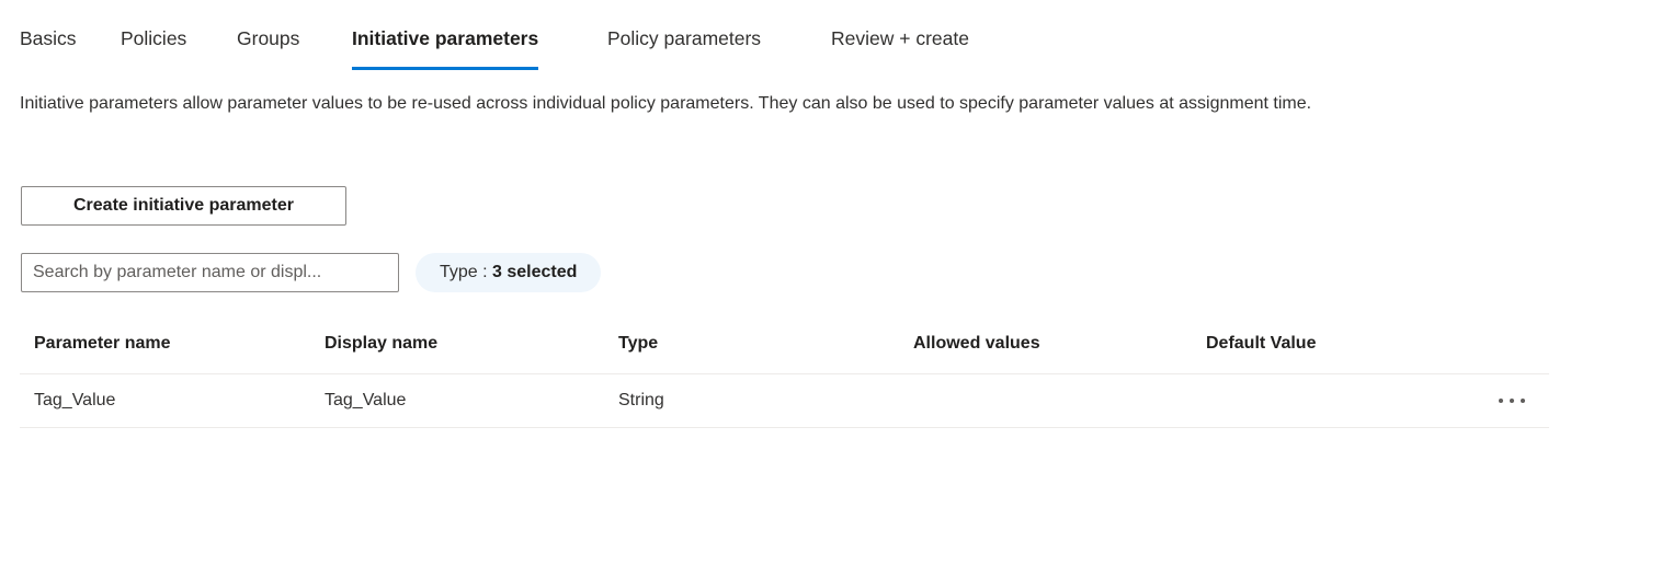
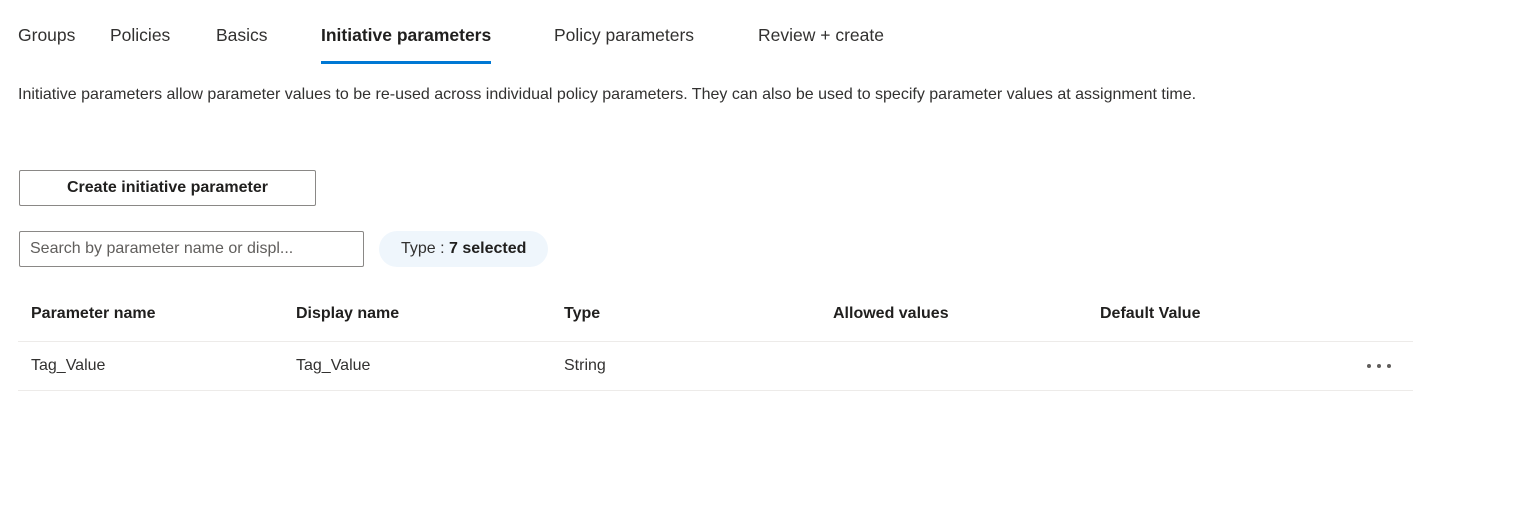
- Basics
+ Groups
  Policies
- Groups
+ Basics
  Initiative parameters
  Policy parameters
  Review + create
  Initiative parameters allow parameter values to be re-used across individual policy parameters. They can also be used to specify parameter values at assignment time.
  Create initiative parameter
  Search by parameter name or displ...
- Type : 3 selected
+ Type : 7 selected
  Parameter name	Display name	Type	Allowed values	Default Value
  Tag_Value	Tag_Value	String
